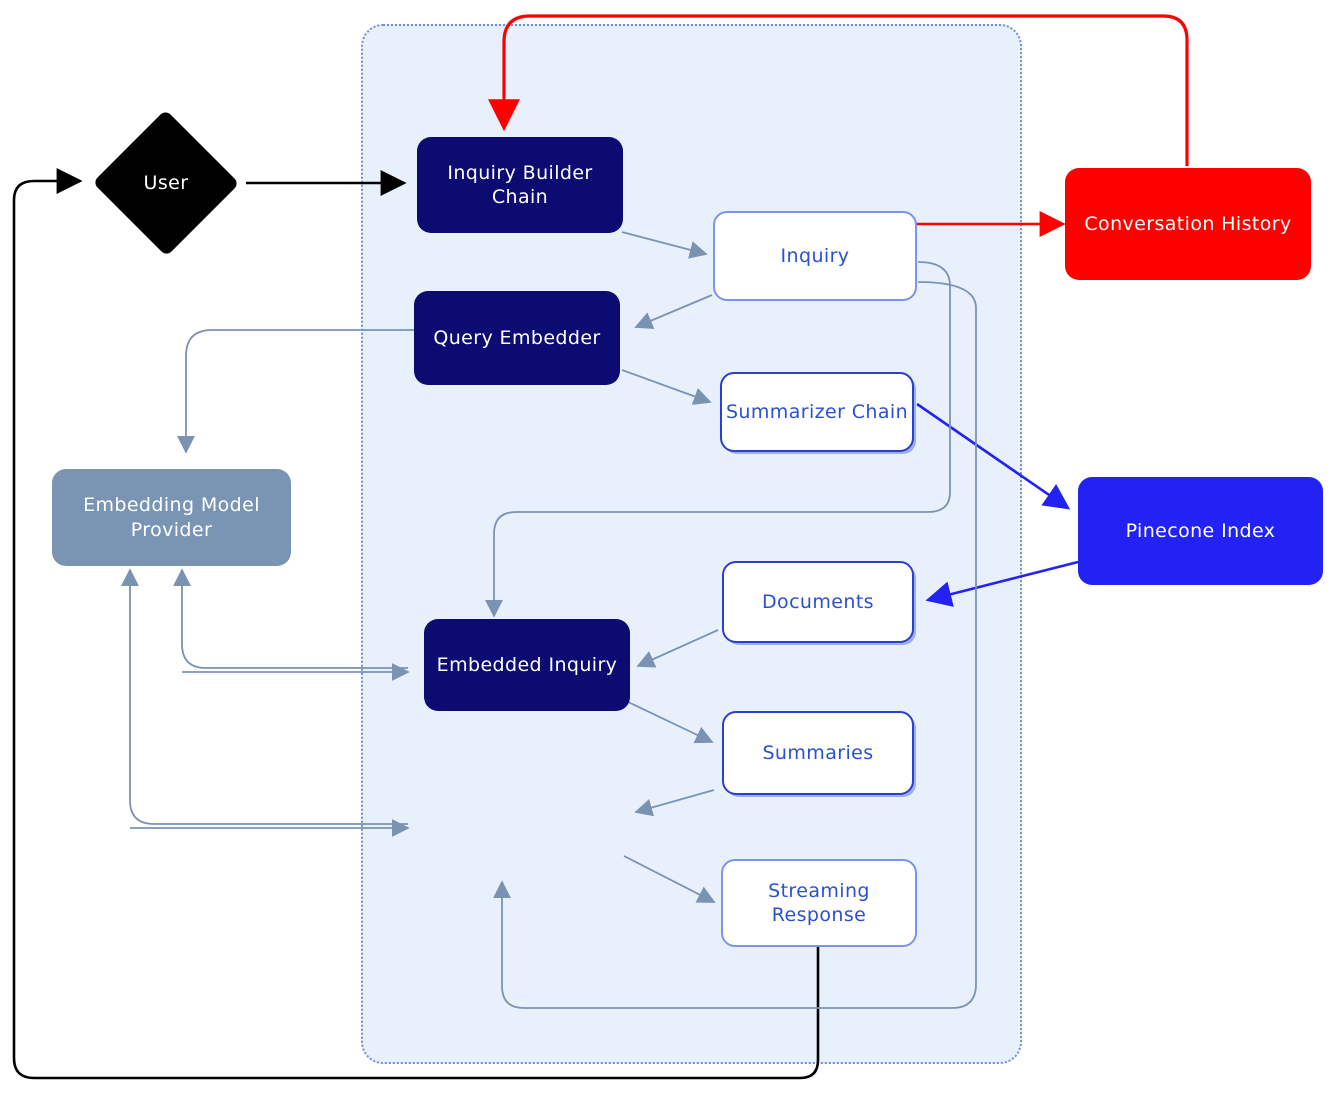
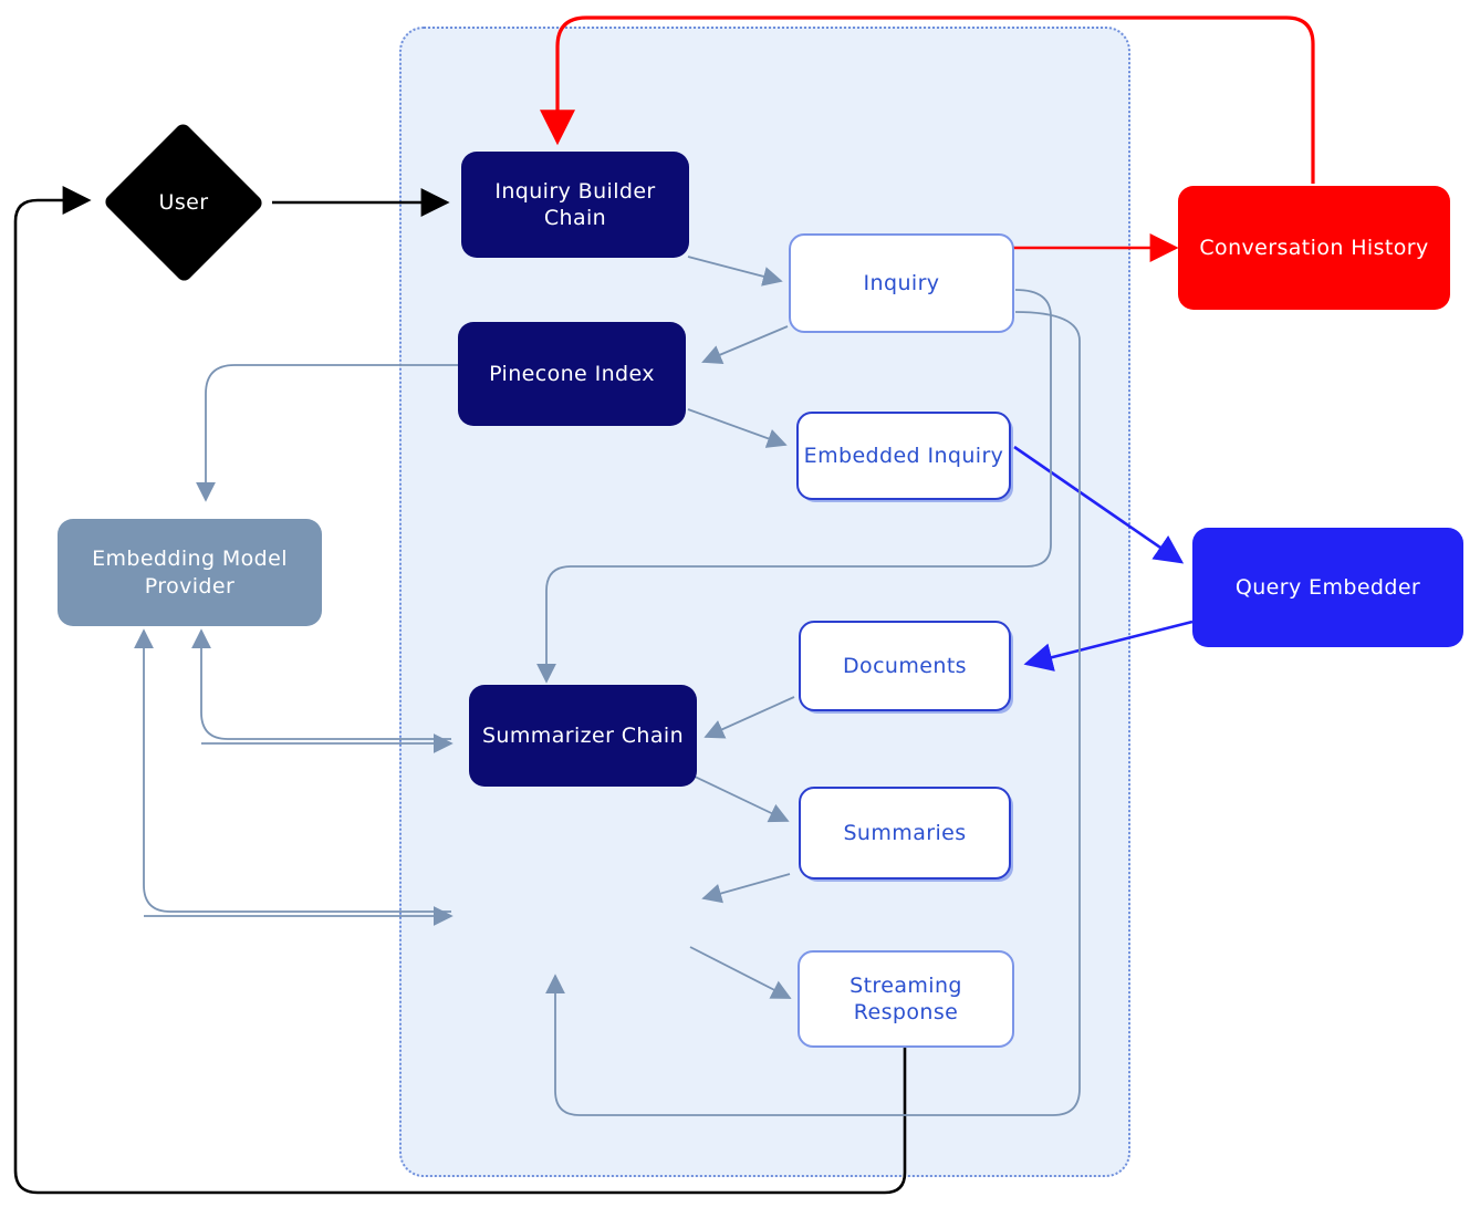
  User
  Inquiry Builder
  Chain
- Query Embedder
+ Pinecone Index
- Embedded Inquiry
+ Summarizer Chain
  Inquiry
- Summarizer Chain
+ Embedded Inquiry
  Documents
  Summaries
  Streaming
  Response
  Embedding Model
  Provider
  Conversation History
- Pinecone Index
+ Query Embedder
